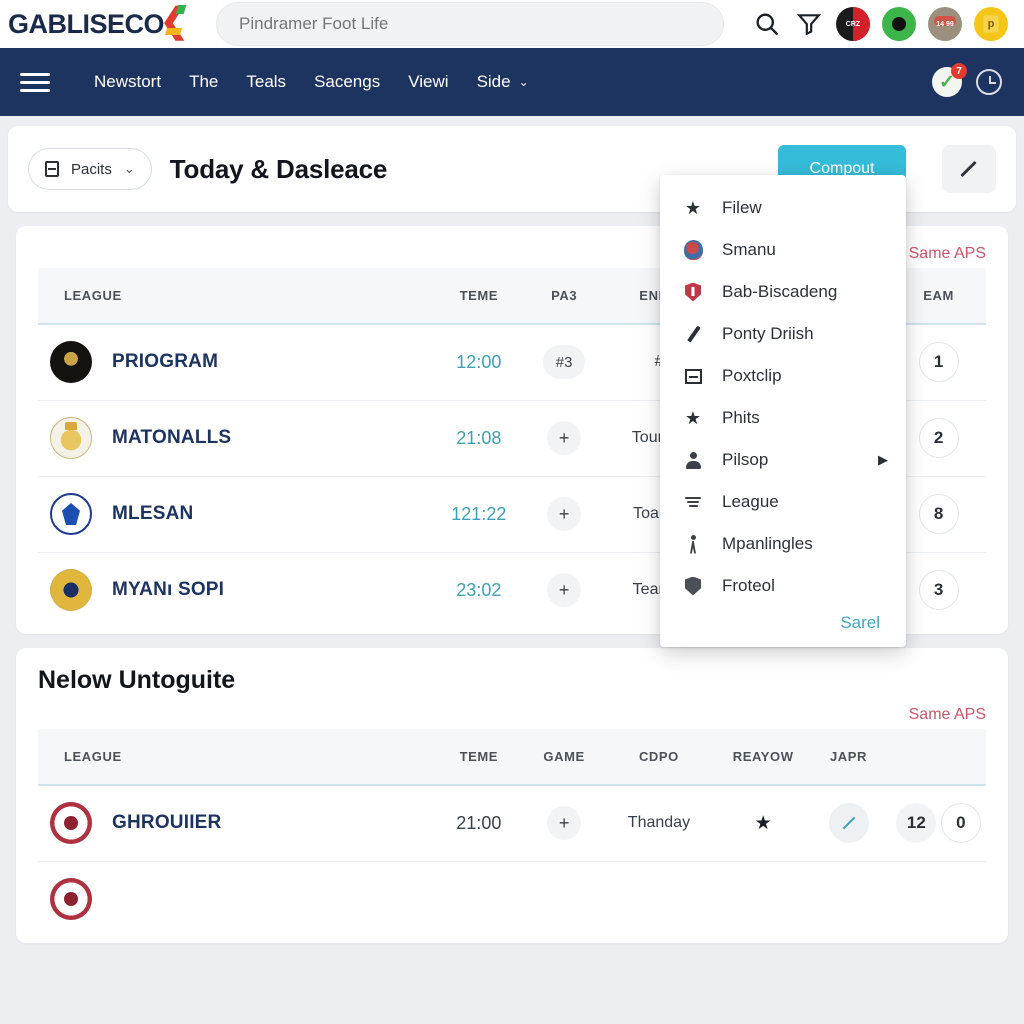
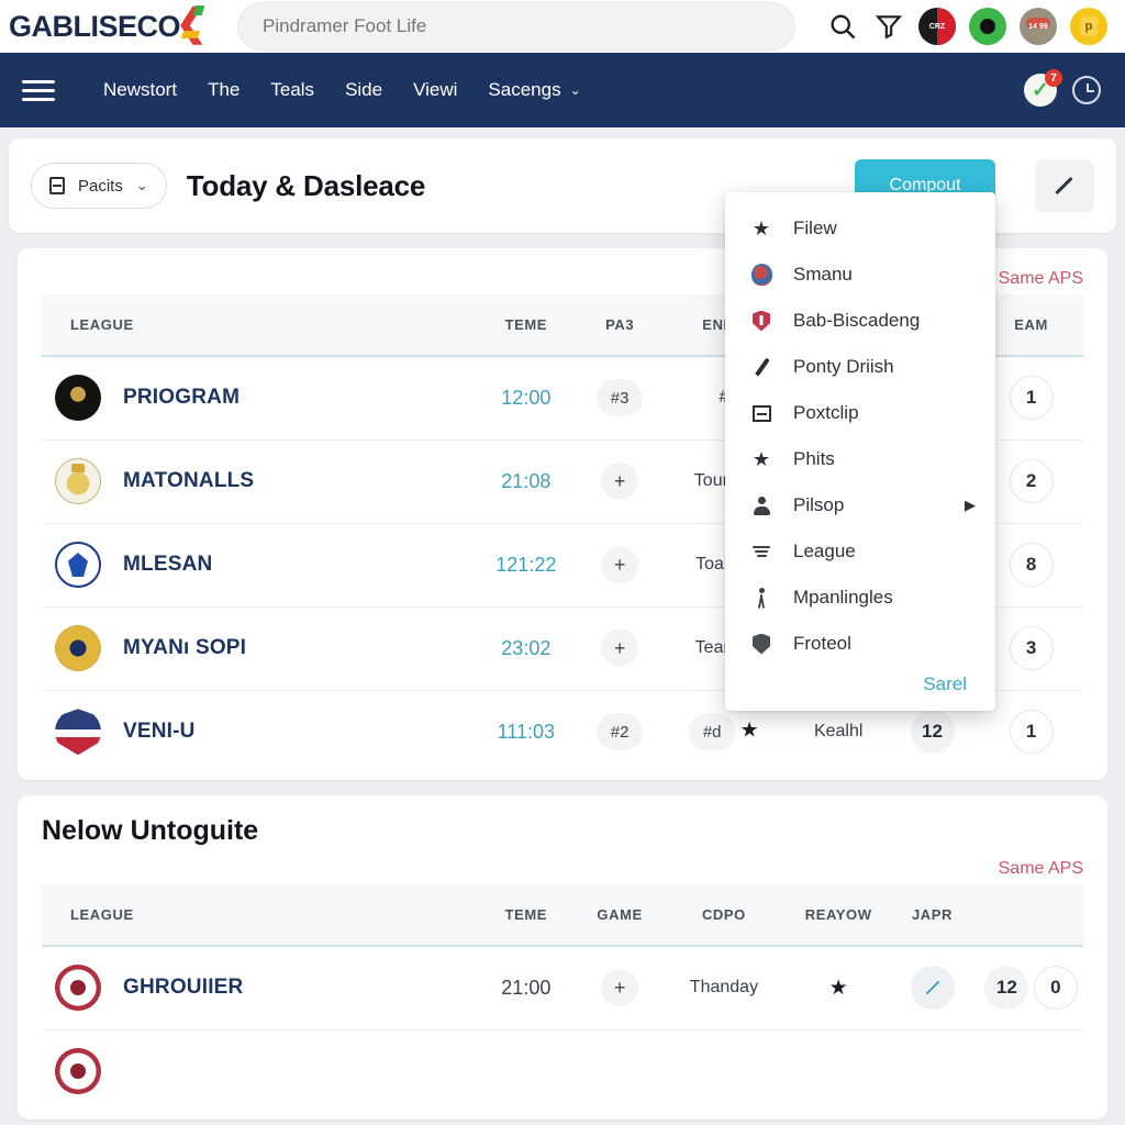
  GABLISECO
  ❮
  Pindramer Foot Life
  p
  Newstort
  The
  Teals
- Sacengs
+ Side
  Viewi
- Side
+ Sacengs
  ⌄
  ✓
  7
  Pacits
  ⌄
  Today & Dasleace
  Compout
  Same APS
  LEAGUE	TEME	PA3	EN			EAM
  PRIOGRAM	12:00	#3	#			1
  MATONALLS	21:08	+	Tou			2
  MLESAN	121:22	+	Toa			8
  MYANı SOPI	23:02	+	Tea			3
+ VENI-U	111:03	#2	#d ★	Kealhl	12	1
  Nelow Untoguite
  Same APS
  LEAGUE	TEME	GAME	CDPO	REAYOW	JAPR
  GHROUIӀER	21:00	+	Thanday	★		12 0
  ★
  Filew
  Smanu
  Bab-Biscadeng
  Ponty Driish
  Poxtclip
  ★
  Phits
  Pilsop
  ▶
  League
  Mpanlingles
  Froteol
  Sarel
